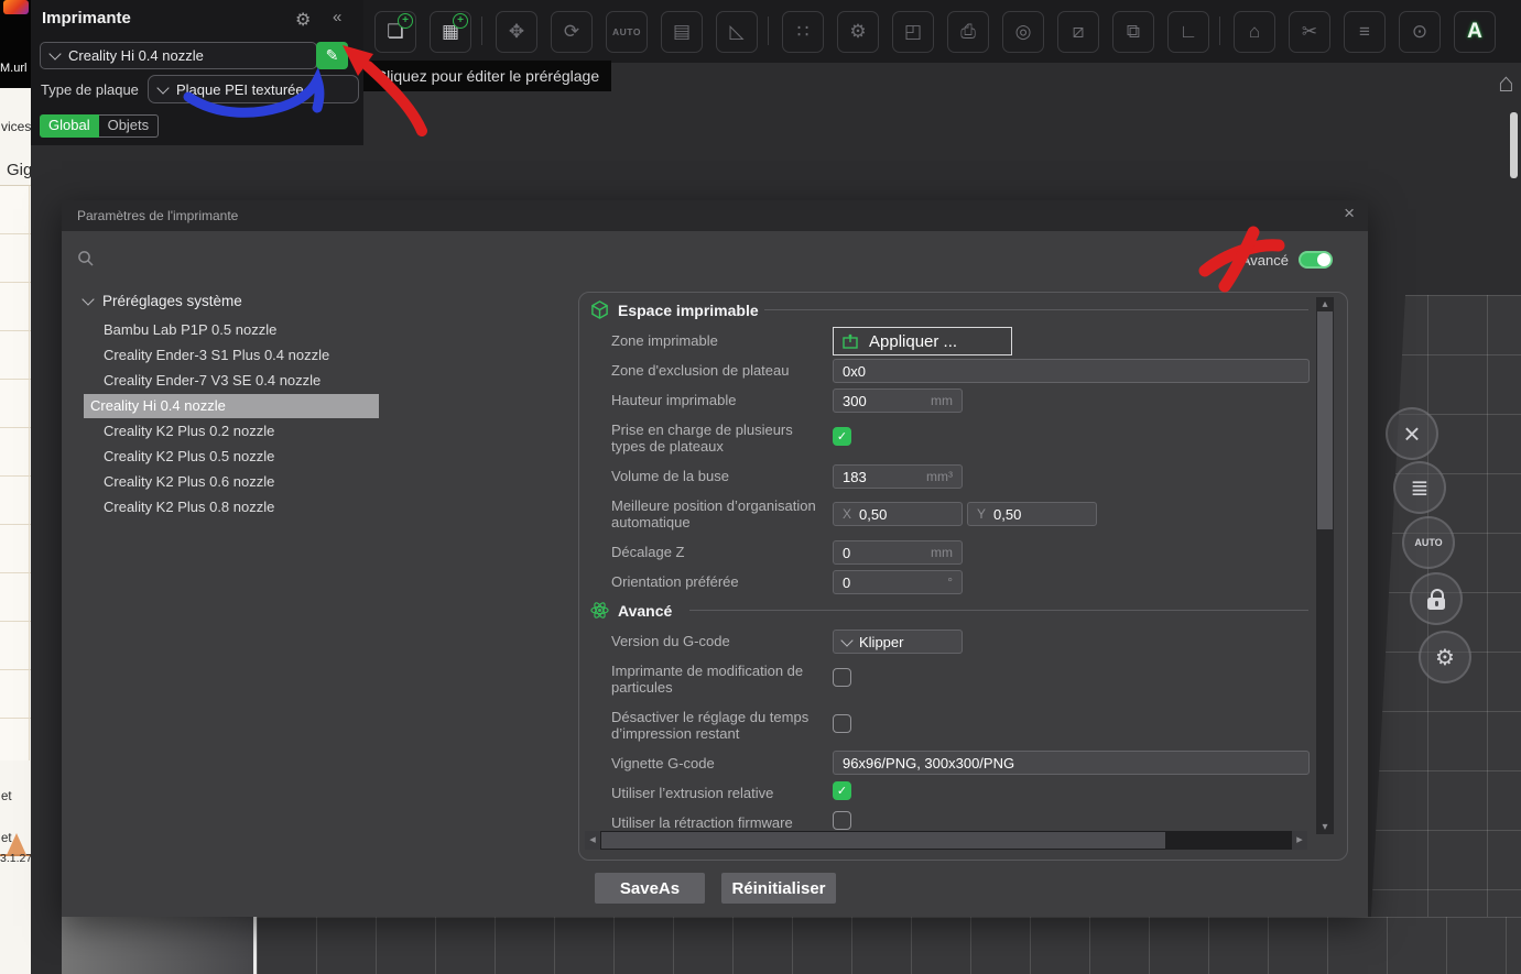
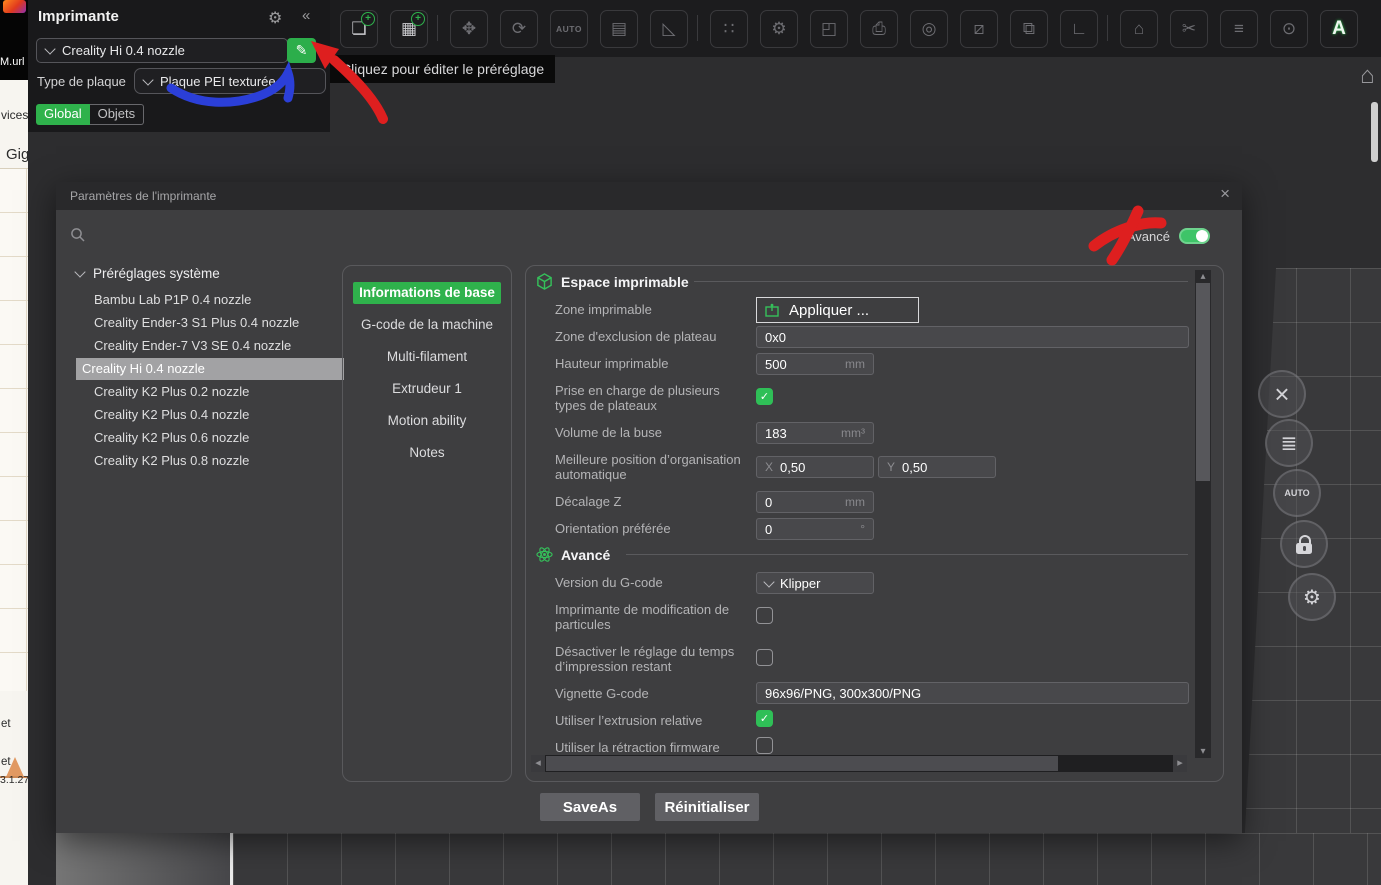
  M.url
  vices
  Gig
  et
  et
  3.1.27
  ⌂
  ×
  ≣
  AUTO
  ⚙
  ❏
  +
  ▦
  +
  ✥
  ⟳
  AUTO
  ▤
  ◺
  ∷
  ⚙
  ◰
  ⎙
  ◎
  ⧄
  ⧉
  ∟
  ⌂
  ✂
  ≡
  ⊙
  A
  Imprimante
  ⚙
  «
  Creality Hi 0.4 nozzle
  ✎
  Type de plaque
  Plaque PEI texturée
  Global
  Objets
  liquez pour éditer le préréglage
  Paramètres de l'imprimante
  ×
  vancé
  Préréglages système
- Bambu Lab P1P 0.5 nozzle
+ Bambu Lab P1P 0.4 nozzle
  Creality Ender-3 S1 Plus 0.4 nozzle
  Creality Ender-7 V3 SE 0.4 nozzle
  Creality Hi 0.4 nozzle
  Creality K2 Plus 0.2 nozzle
- Creality K2 Plus 0.5 nozzle
+ Creality K2 Plus 0.4 nozzle
  Creality K2 Plus 0.6 nozzle
  Creality K2 Plus 0.8 nozzle
+ Informations de base
+ G-code de la machine
+ Multi-filament
+ Extrudeur 1
+ Motion ability
+ Notes
  Espace imprimable
  Zone imprimable
  Appliquer ...
  Zone d'exclusion de plateau
  0x0
  Hauteur imprimable
- 300
+ 500
  mm
  Prise en charge de plusieurs
  types de plateaux
  ✓
  Volume de la buse
  183
  mm³
  Meilleure position d’organisation
  automatique
  X
  0,50
  Y
  0,50
  Décalage Z
  0
  mm
  Orientation préférée
  0
  °
  Avancé
  Version du G-code
  Klipper
  Imprimante de modification de
  particules
  Désactiver le réglage du temps
  d’impression restant
  Vignette G-code
  96x96/PNG, 300x300/PNG
  Utiliser l’extrusion relative
  ✓
  Utiliser la rétraction firmware
  ▴
  ▾
  ◂
  ▸
  SaveAs
  Réinitialiser
